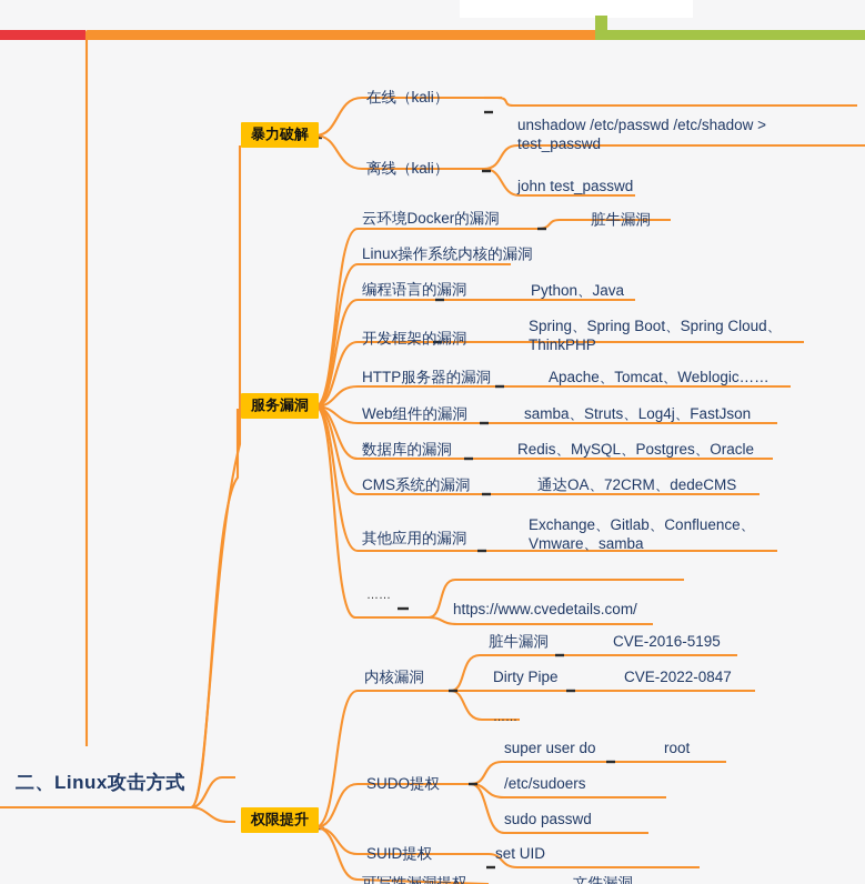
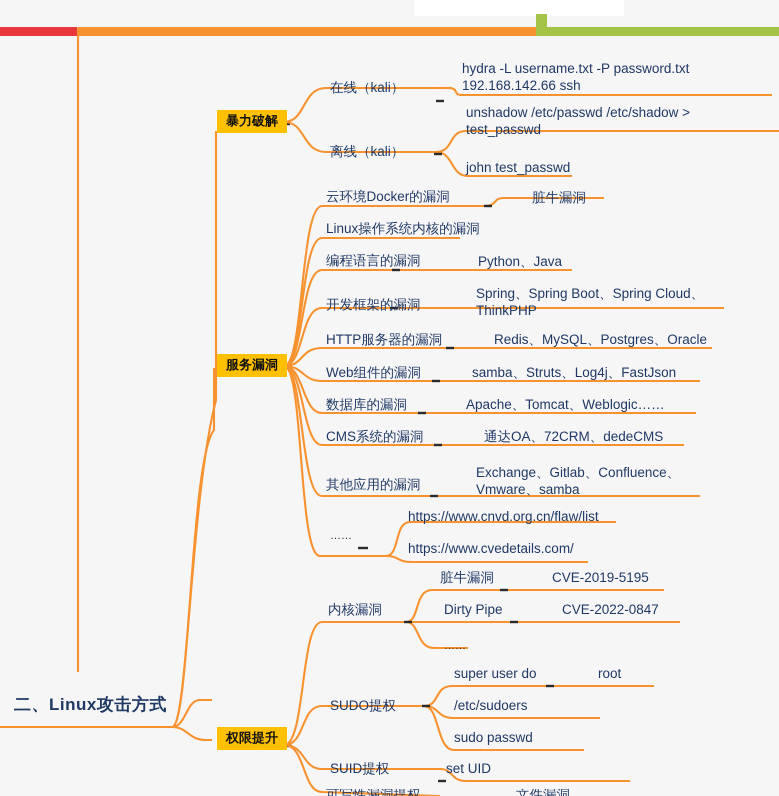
  暴力破解
  服务漏洞
  权限提升
  二、Linux攻击方式
  在线（kali）
+ hydra -L username.txt -P password.txt 192.168.142.66 ssh
  离线（kali）
  unshadow /etc/passwd /etc/shadow > test_passwd
  john test_passwd
  云环境Docker的漏洞
  脏牛漏洞
  Linux操作系统内核的漏洞
  编程语言的漏洞
  Python、Java
  开发框架的漏洞
  Spring、Spring Boot、Spring Cloud、ThinkPHP
  HTTP服务器的漏洞
- Apache、Tomcat、Weblogic……
+ Redis、MySQL、Postgres、Oracle
  Web组件的漏洞
  samba、Struts、Log4j、FastJson
  数据库的漏洞
- Redis、MySQL、Postgres、Oracle
+ Apache、Tomcat、Weblogic……
  CMS系统的漏洞
  通达OA、72CRM、dedeCMS
  其他应用的漏洞
  Exchange、Gitlab、Confluence、Vmware、samba
  ……
+ https://www.cnvd.org.cn/flaw/list
  https://www.cvedetails.com/
  内核漏洞
  脏牛漏洞
- CVE-2016-5195
+ CVE-2019-5195
  Dirty Pipe
  CVE-2022-0847
  ……
  SUDO提权
  super user do
  root
  /etc/sudoers
  sudo passwd
  SUID提权
  set UID
  可写性漏洞提权
  文件漏洞
